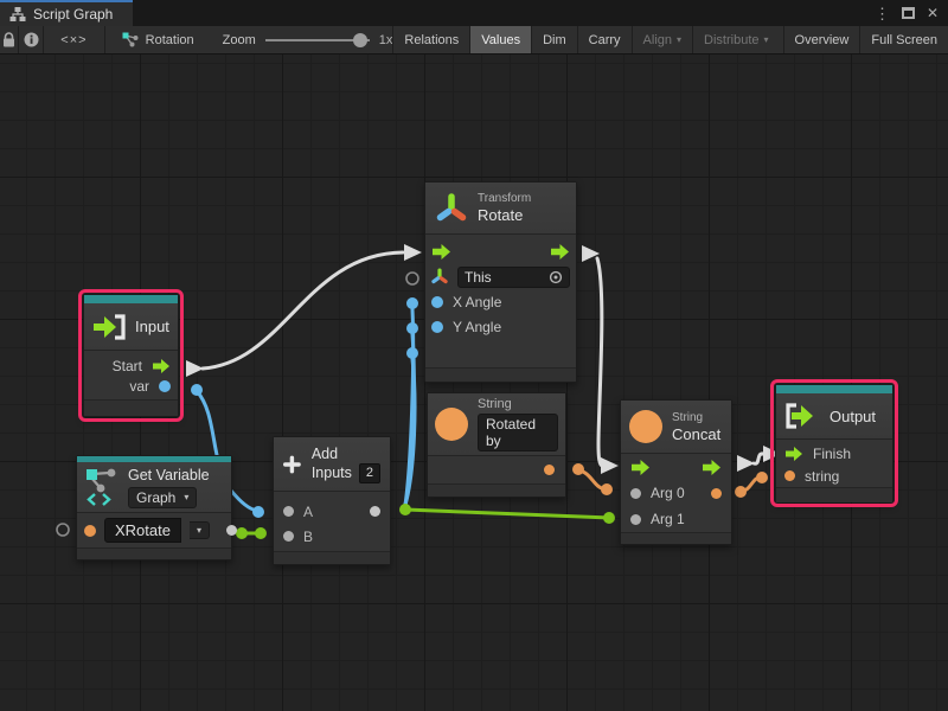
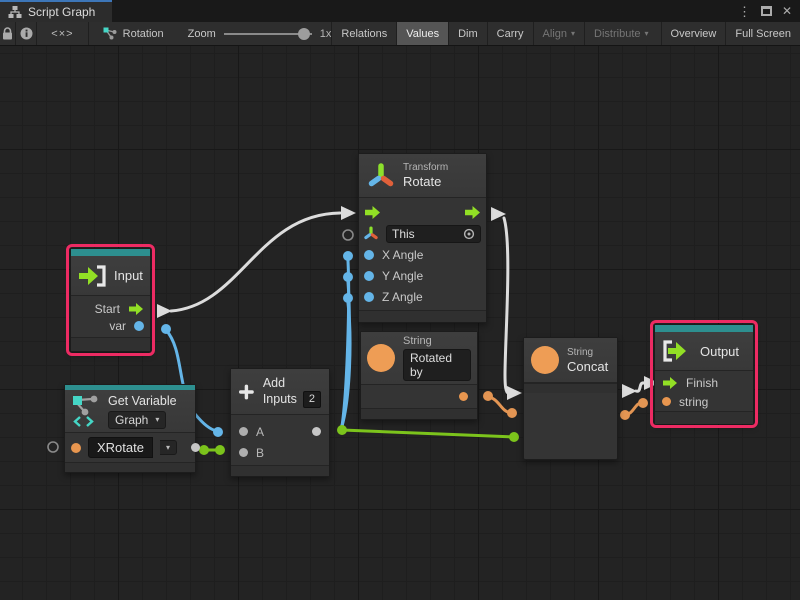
  Script Graph
  ⋮
  ✕
  <×>
  Rotation
  Zoom
  1x
  Relations
  Values
  Dim
  Carry
  Align
  ▾
  Distribute
  ▾
  Overview
  Full Screen
  Input
  Start
  var
  Get Variable
  Graph
  ▾
  XRotate
  ▾
  Add
  Inputs
  2
  A
  B
  Transform
  Rotate
  This
  X Angle
  Y Angle
+ Z Angle
  String
  Rotated by
  String
  Concat
- Arg 0
- Arg 1
  Output
  Finish
  string
